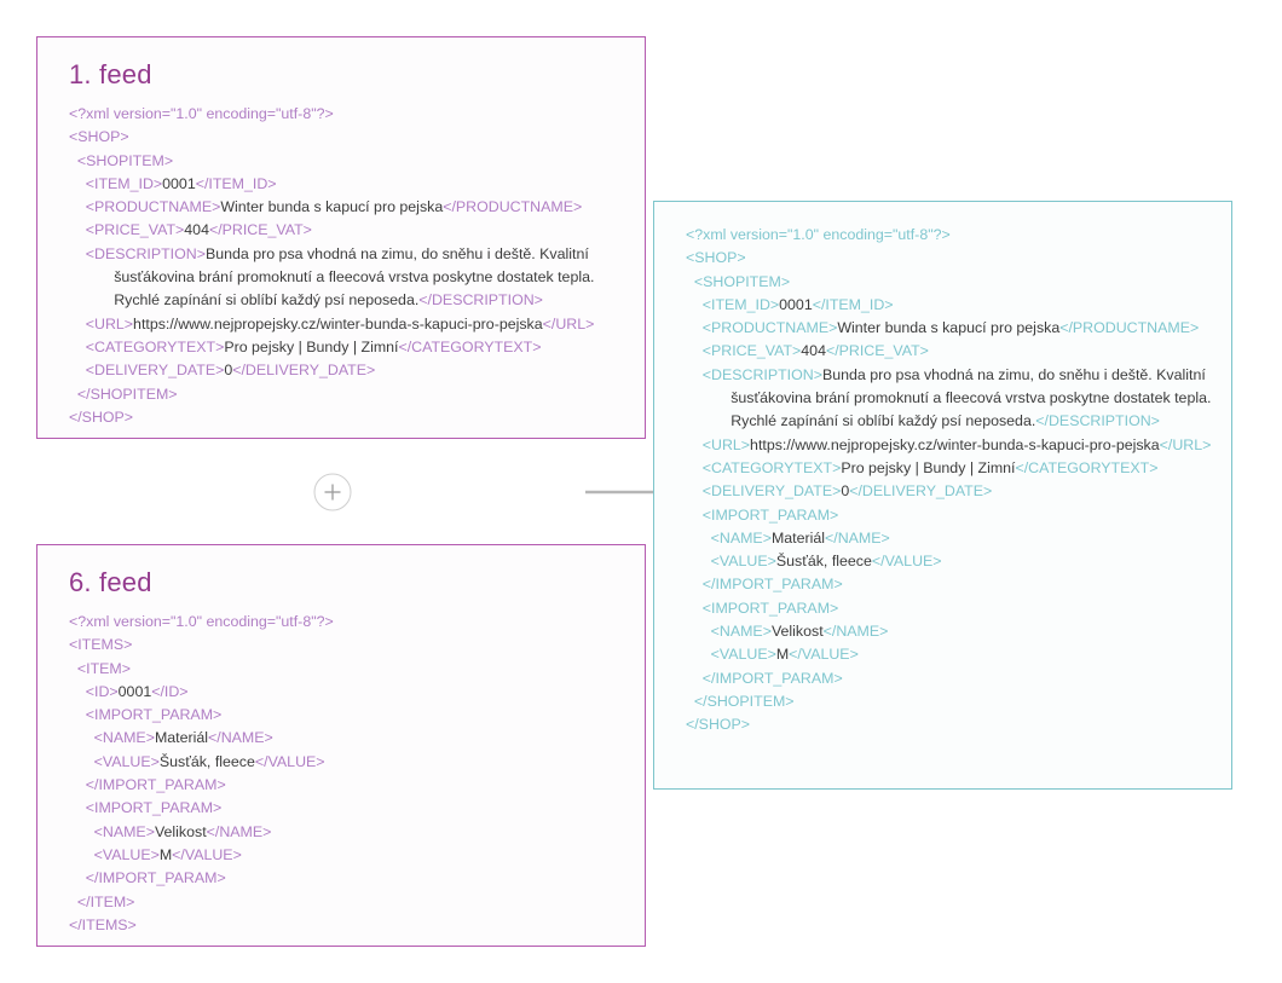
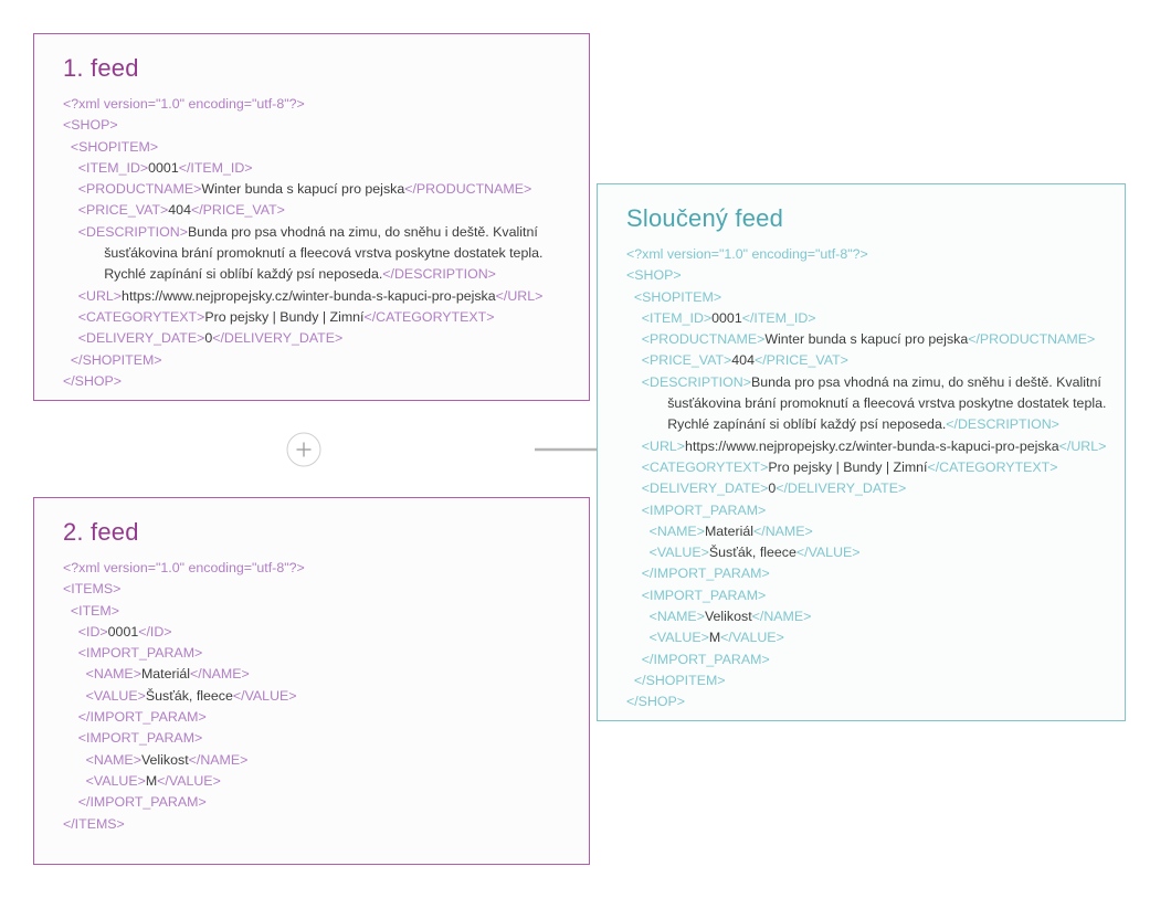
  1. feed
  <?xml version="1.0" encoding="utf-8"?>
  <SHOP>
  <SHOPITEM>
  <ITEM_ID>0001</ITEM_ID>
  <PRODUCTNAME>Winter bunda s kapucí pro pejska</PRODUCTNAME>
  <PRICE_VAT>404</PRICE_VAT>
  <DESCRIPTION>Bunda pro psa vhodná na zimu, do sněhu i deště. Kvalitní šusťákovina brání promoknutí a fleecová vrstva poskytne dostatek tepla. Rychlé zapínání si oblíbí každý psí neposeda.</DESCRIPTION>
  <URL>https://www.nejpropejsky.cz/winter-bunda-s-kapuci-pro-pejska</URL>
  <CATEGORYTEXT>Pro pejsky | Bundy | Zimní</CATEGORYTEXT>
  <DELIVERY_DATE>0</DELIVERY_DATE>
  </SHOPITEM>
  </SHOP>
- 6. feed
+ 2. feed
  <?xml version="1.0" encoding="utf-8"?>
  <ITEMS>
  <ITEM>
  <ID>0001</ID>
  <IMPORT_PARAM>
  <NAME>Materiál</NAME>
  <VALUE>Šusťák, fleece</VALUE>
  </IMPORT_PARAM>
  <IMPORT_PARAM>
  <NAME>Velikost</NAME>
  <VALUE>M</VALUE>
  </IMPORT_PARAM>
- </ITEM>
  </ITEMS>
+ Sloučený feed
  <?xml version="1.0" encoding="utf-8"?>
  <SHOP>
  <SHOPITEM>
  <ITEM_ID>0001</ITEM_ID>
  <PRODUCTNAME>Winter bunda s kapucí pro pejska</PRODUCTNAME>
  <PRICE_VAT>404</PRICE_VAT>
  <DESCRIPTION>Bunda pro psa vhodná na zimu, do sněhu i deště. Kvalitní šusťákovina brání promoknutí a fleecová vrstva poskytne dostatek tepla. Rychlé zapínání si oblíbí každý psí neposeda.</DESCRIPTION>
  <URL>https://www.nejpropejsky.cz/winter-bunda-s-kapuci-pro-pejska</URL>
  <CATEGORYTEXT>Pro pejsky | Bundy | Zimní</CATEGORYTEXT>
  <DELIVERY_DATE>0</DELIVERY_DATE>
  <IMPORT_PARAM>
  <NAME>Materiál</NAME>
  <VALUE>Šusťák, fleece</VALUE>
  </IMPORT_PARAM>
  <IMPORT_PARAM>
  <NAME>Velikost</NAME>
  <VALUE>M</VALUE>
  </IMPORT_PARAM>
  </SHOPITEM>
  </SHOP>
